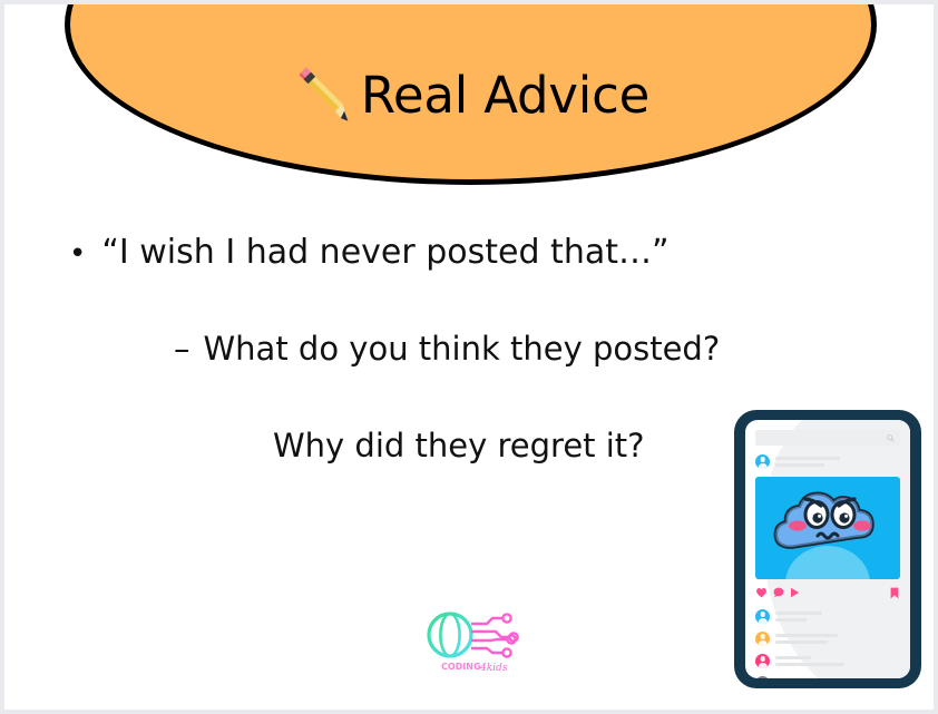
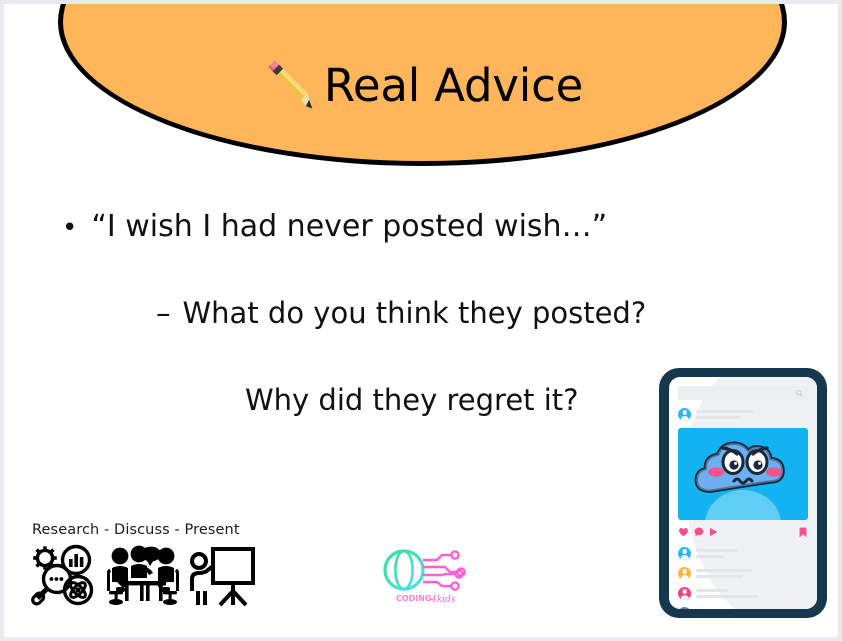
  Real Advice
  •
- “I wish I had never posted that…”
+ “I wish I had never posted wish…”
  –
  What do you think they posted?
  Why did they regret it?
+ Research - Discuss - Present
  CODING
  4kids
